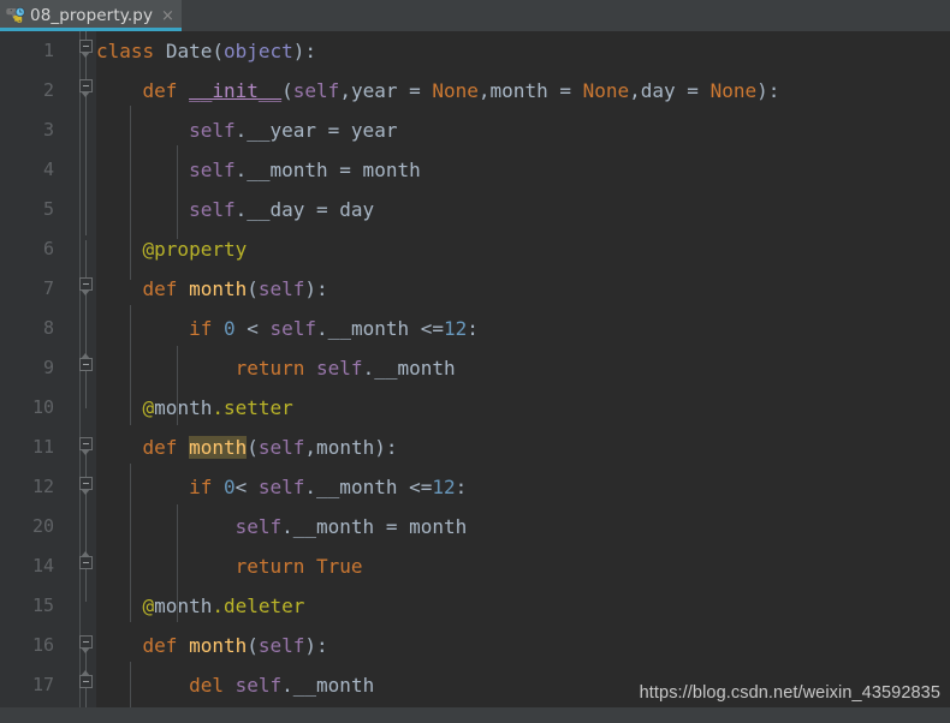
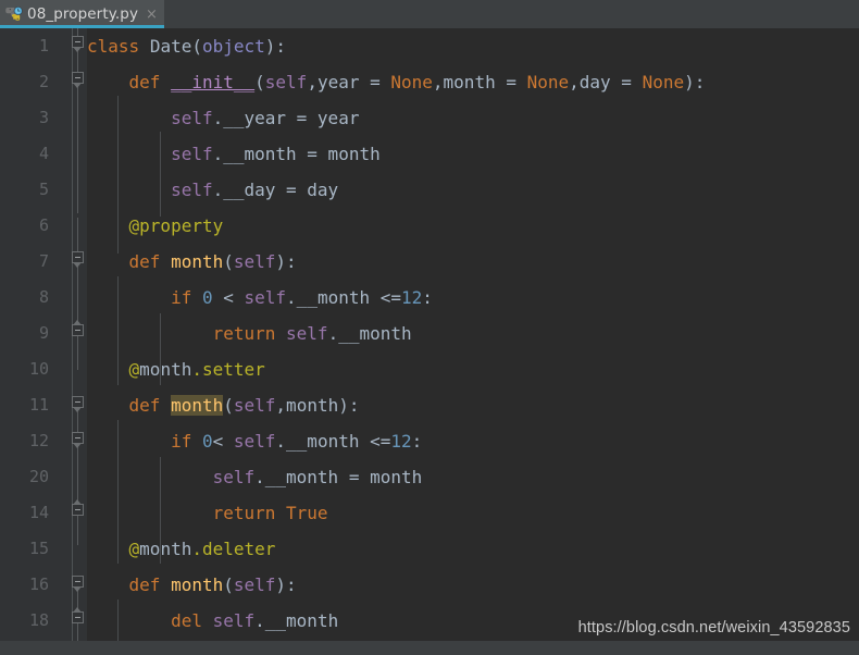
  08_property.py
  ×
  1
  class Date(object):
  2
  def __init__(self,year = None,month = None,day = None):
  3
  self.__year = year
  4
  self.__month = month
  5
  self.__day = day
  6
  @property
  7
  def month(self):
  8
  if 0 < self.__month <=12:
  9
  return self.__month
  10
  @month.setter
  11
  def month(self,month):
  12
  if 0< self.__month <=12:
  20
  self.__month = month
  14
  return True
  15
  @month.deleter
  16
  def month(self):
- 17
+ 18
  del self.__month
  https://blog.csdn.net/weixin_43592835
